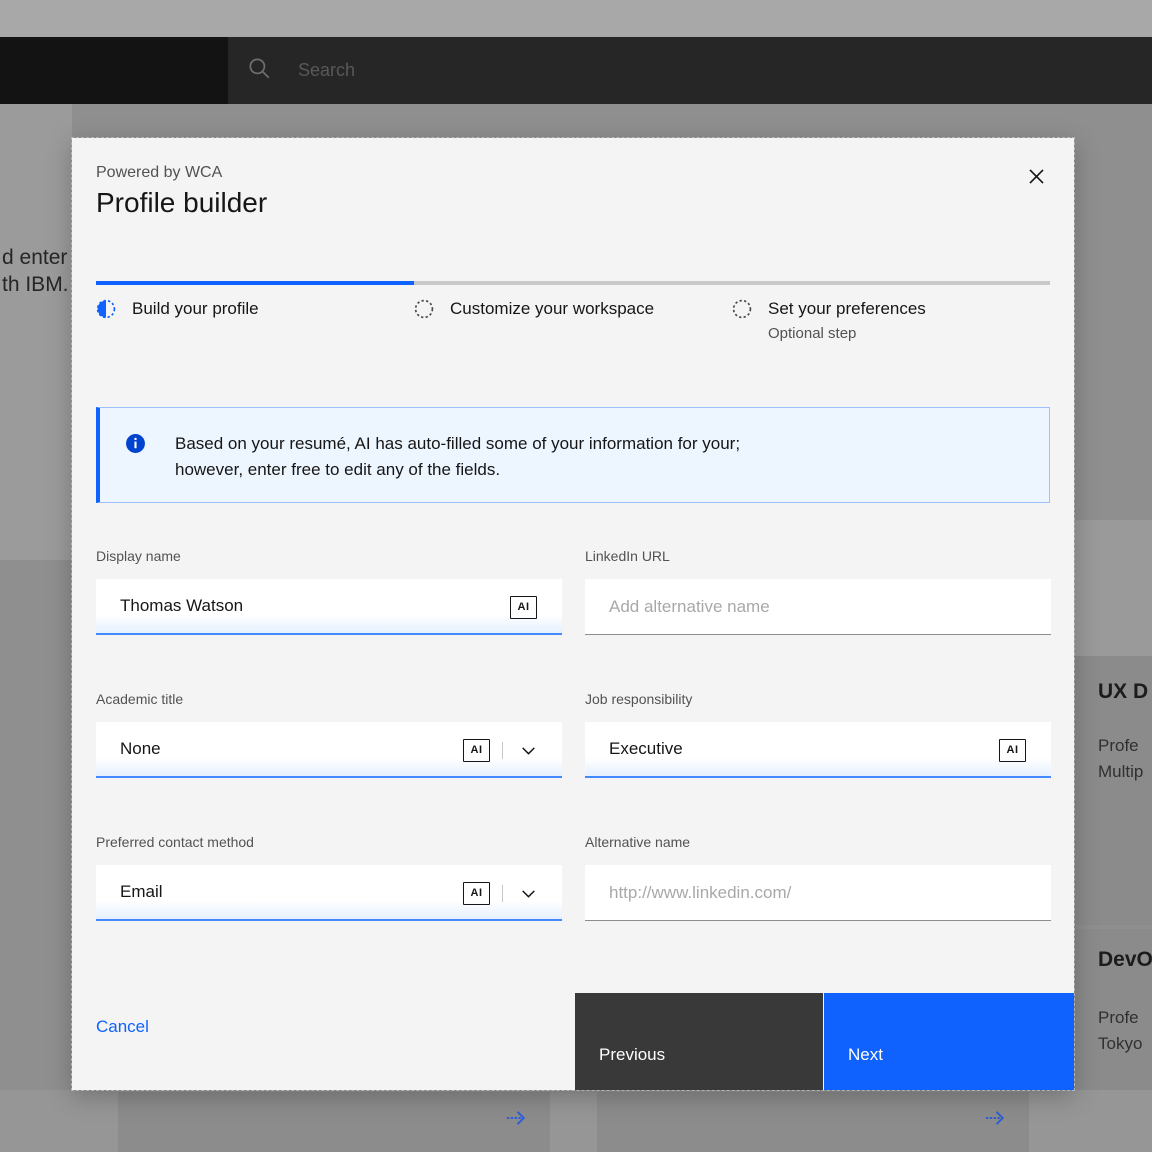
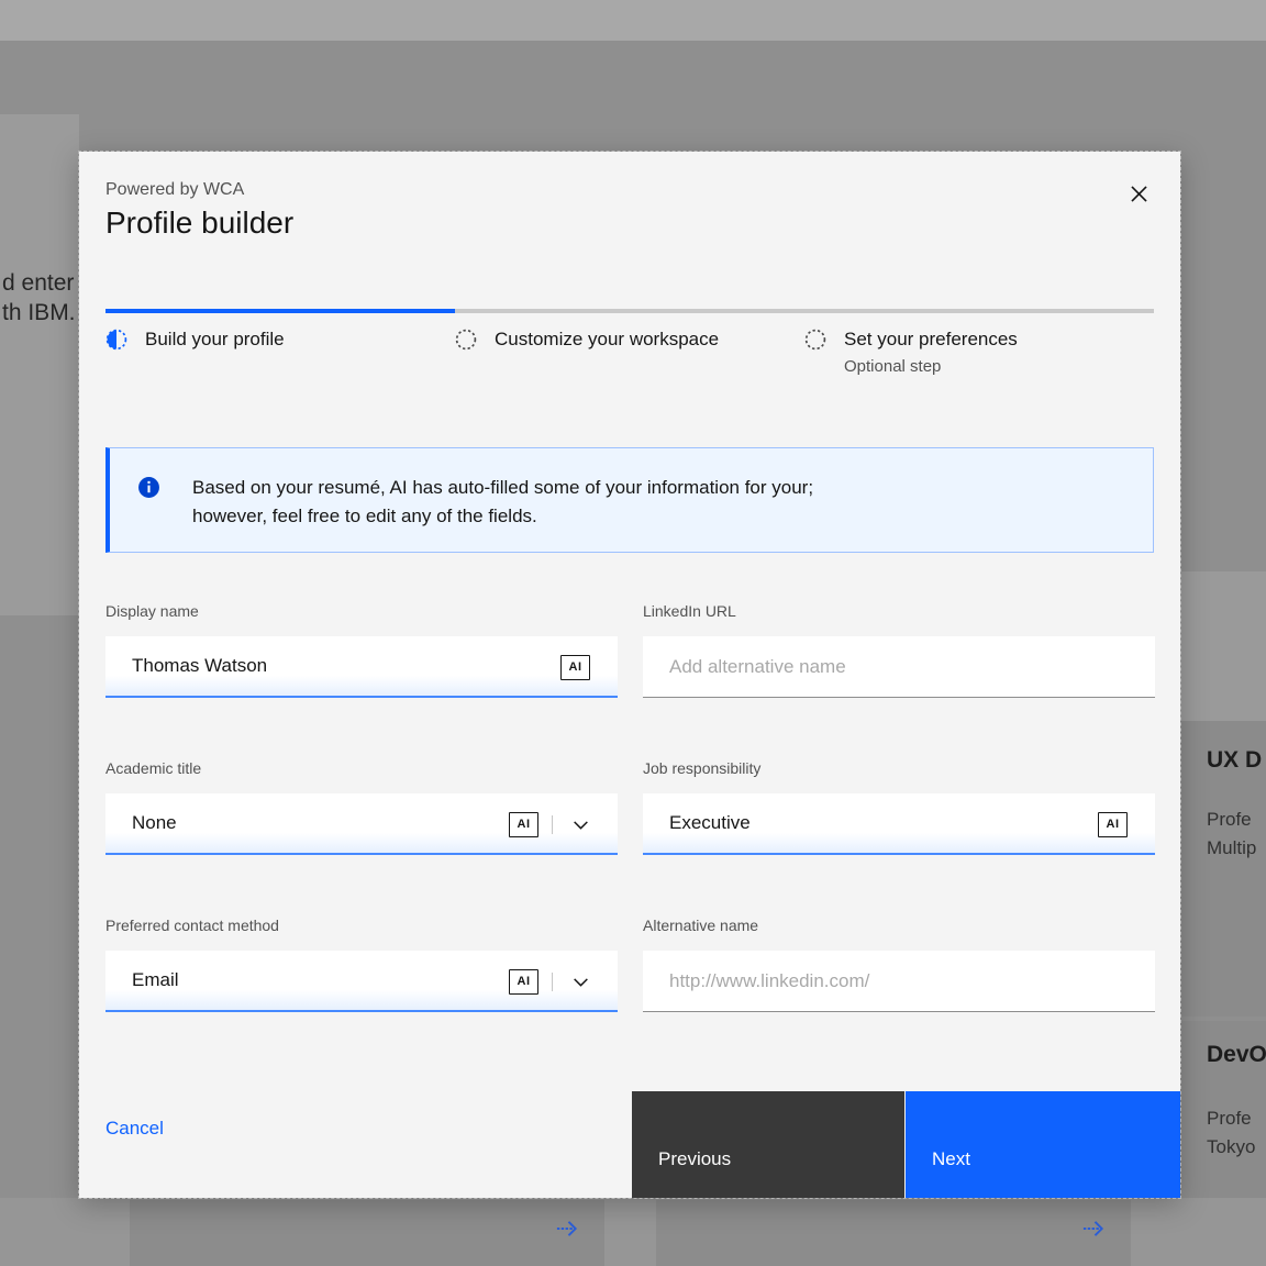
- Search
  d enter
  th IBM.
  UX D
  Profe
  Multip
  DevO
  Profe
  Tokyo
  Powered by WCA
  Profile builder
  Build your profile
  Customize your workspace
  Set your preferences
  Optional step
  Based on your resumé, AI has auto-filled some of your information for your;
- however, enter free to edit any of the fields.
+ however, feel free to edit any of the fields.
  Display name
  Thomas Watson
  AI
  LinkedIn URL
  Add alternative name
  Academic title
  None
  AI
  Job responsibility
  Executive
  AI
  Preferred contact method
  Email
  AI
  Alternative name
  http://www.linkedin.com/
  Cancel
  Previous
  Next
